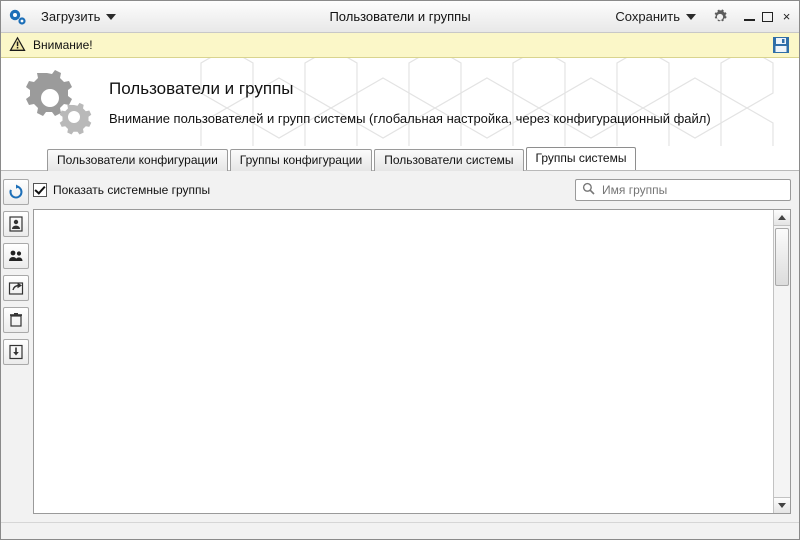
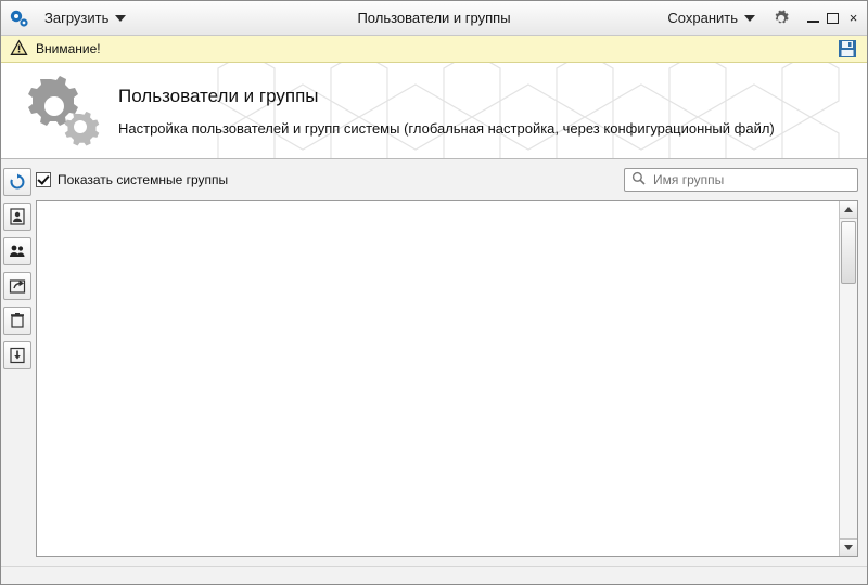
  Загрузить
  Пользователи и группы
  Сохранить
  ×
  Внимание!
  Пользователи и группы
- Внимание пользователей и групп системы (глобальная настройка, через конфигурационный файл)
+ Настройка пользователей и групп системы (глобальная настройка, через конфигурационный файл)
- Пользователи конфигурации
- Группы конфигурации
- Пользователи системы
- Группы системы
  Показать системные группы
  Имя группы
